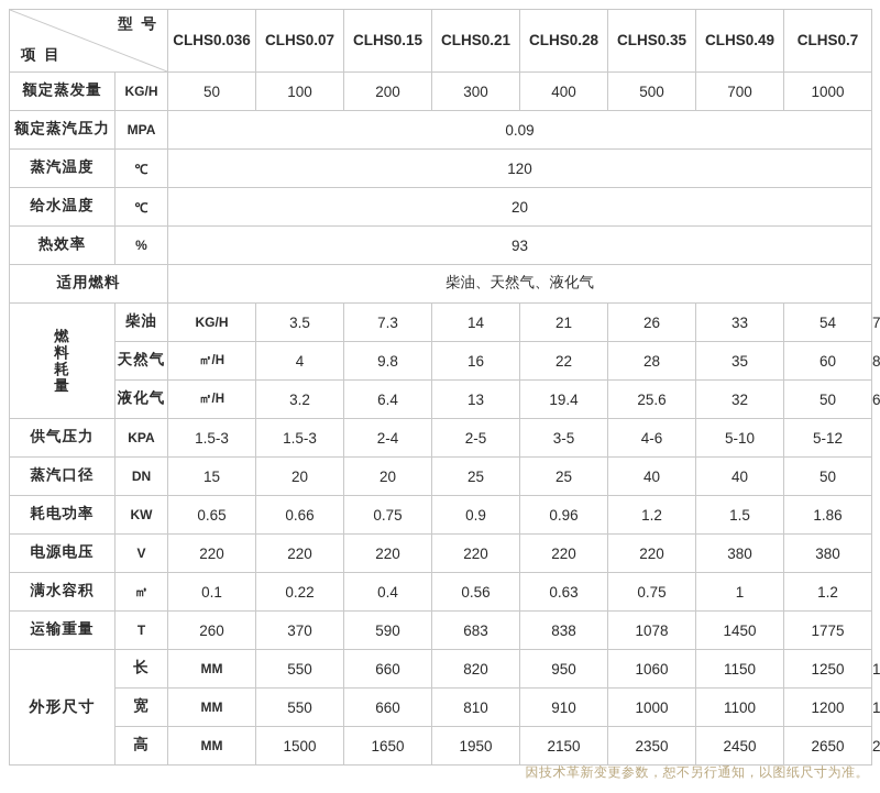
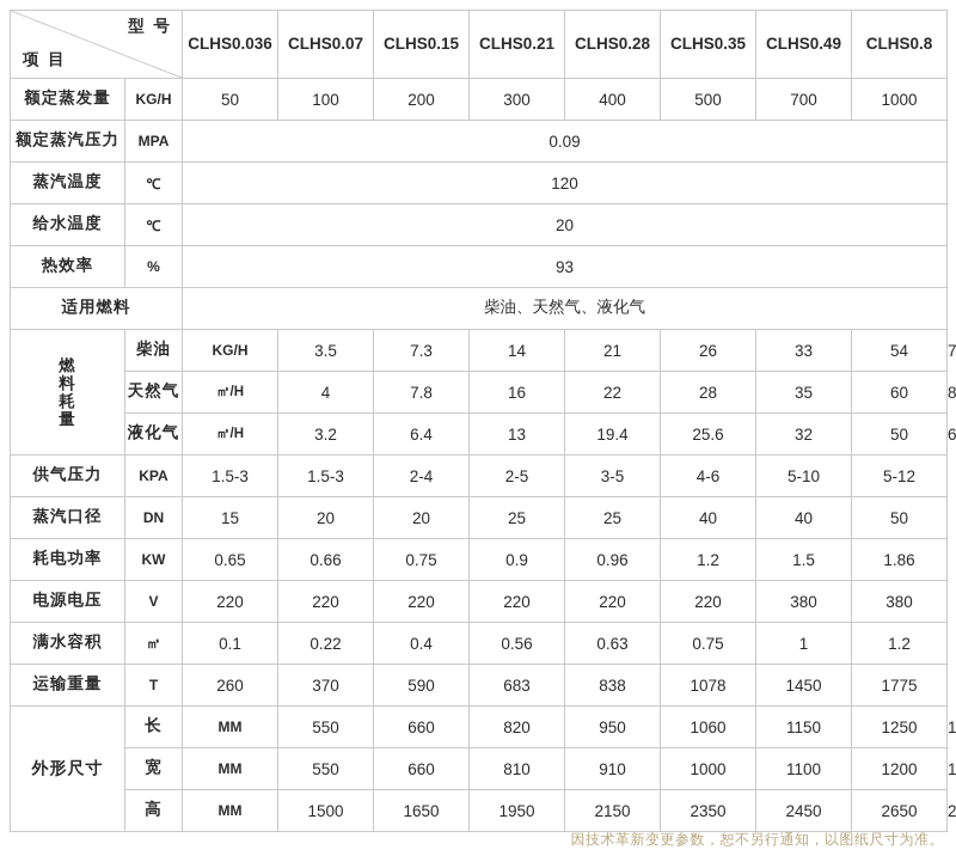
- 型 号 项 目	CLHS0.036	CLHS0.07	CLHS0.15	CLHS0.21	CLHS0.28	CLHS0.35	CLHS0.49	CLHS0.7
+ 型 号 项 目	CLHS0.036	CLHS0.07	CLHS0.15	CLHS0.21	CLHS0.28	CLHS0.35	CLHS0.49	CLHS0.8
  额定蒸发量	KG/H	50	100	200	300	400	500	700	1000
  额定蒸汽压力	MPA	0.09
  蒸汽温度	℃	120
  给水温度	℃	20
  热效率	%	93
  适用燃料	柴油、天然气、液化气
  燃 料 耗 量	柴油	KG/H	3.5	7.3	14	21	26	33	54	7
- 天然气	㎥/H	4	9.8	16	22	28	35	60	8
+ 天然气	㎥/H	4	7.8	16	22	28	35	60	8
  液化气	㎥/H	3.2	6.4	13	19.4	25.6	32	50	6
  供气压力	KPA	1.5-3	1.5-3	2-4	2-5	3-5	4-6	5-10	5-12
  蒸汽口径	DN	15	20	20	25	25	40	40	50
  耗电功率	KW	0.65	0.66	0.75	0.9	0.96	1.2	1.5	1.86
  电源电压	V	220	220	220	220	220	220	380	380
  满水容积	㎥	0.1	0.22	0.4	0.56	0.63	0.75	1	1.2
  运输重量	T	260	370	590	683	838	1078	1450	1775
  外形尺寸	长	MM	550	660	820	950	1060	1150	1250	1
  宽	MM	550	660	810	910	1000	1100	1200	1
  高	MM	1500	1650	1950	2150	2350	2450	2650	2
  因技术革新变更参数，恕不另行通知，以图纸尺寸为准。
